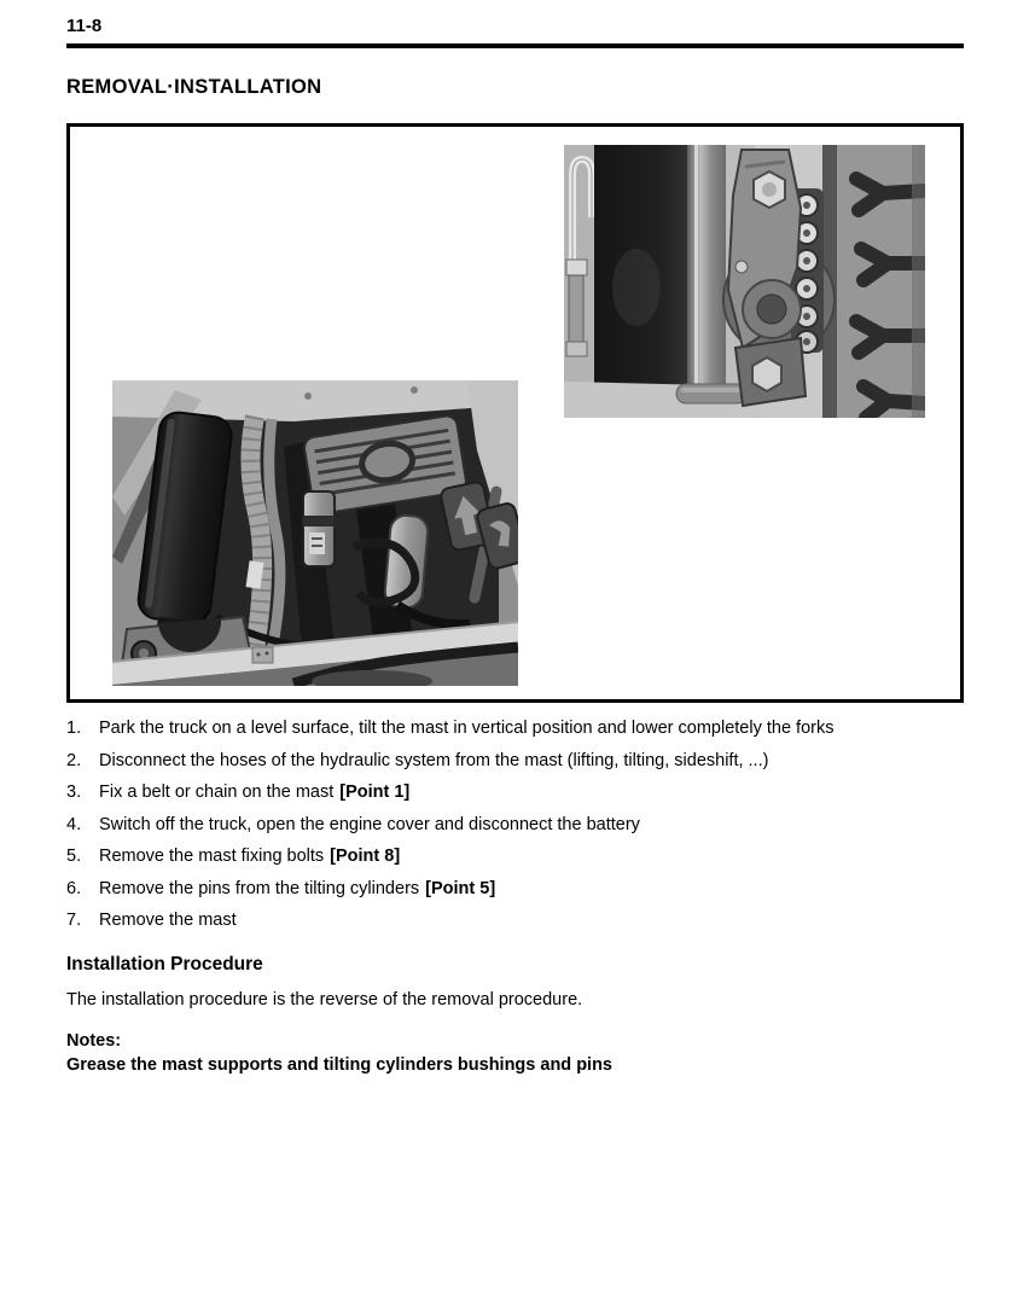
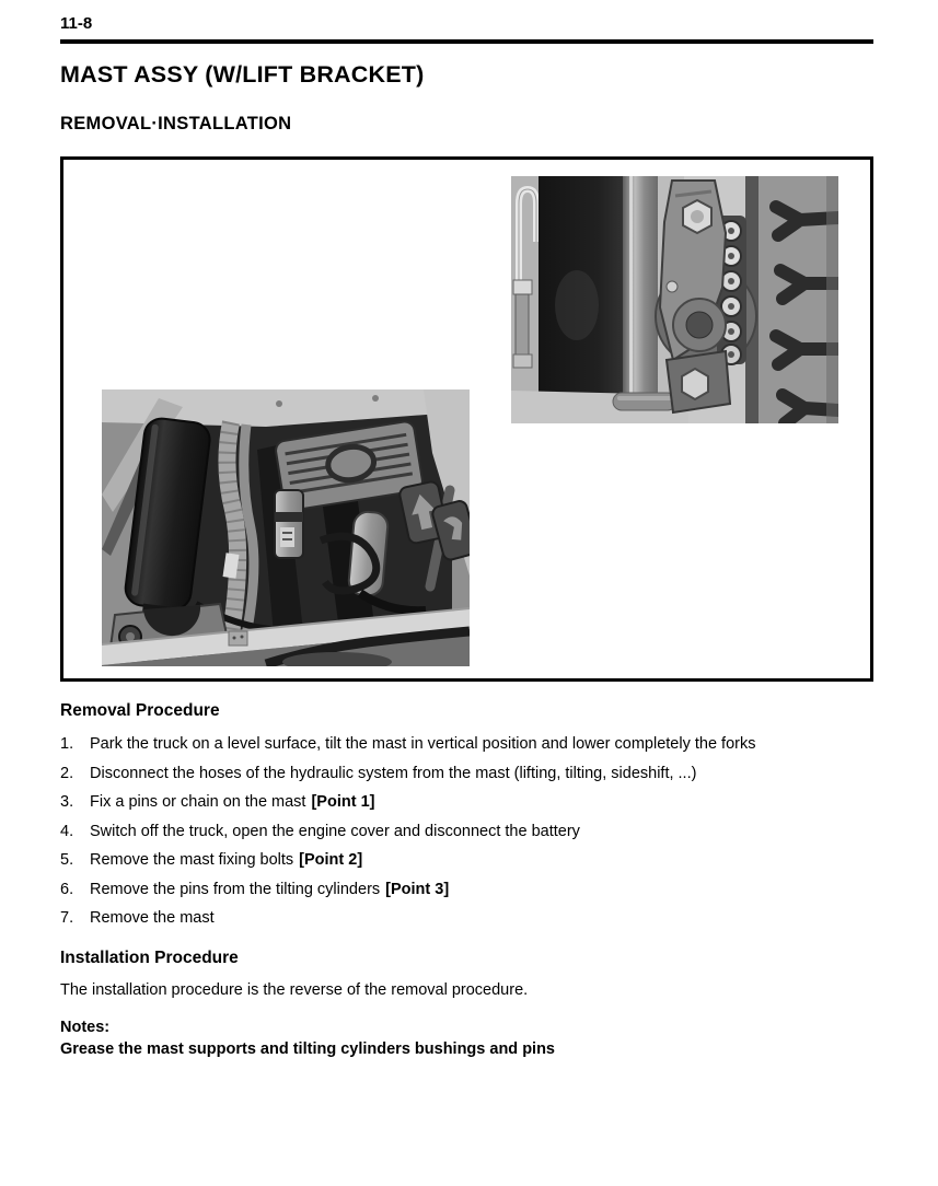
  11-8
+ MAST ASSY (W/LIFT BRACKET)
  REMOVAL·INSTALLATION
+ Removal Procedure
  1.
  Park the truck on a level surface, tilt the mast in vertical position and lower completely the forks
  2.
  Disconnect the hoses of the hydraulic system from the mast (lifting, tilting, sideshift, ...)
  3.
- Fix a belt or chain on the mast [Point 1]
+ Fix a pins or chain on the mast [Point 1]
  4.
  Switch off the truck, open the engine cover and disconnect the battery
  5.
- Remove the mast fixing bolts [Point 8]
+ Remove the mast fixing bolts [Point 2]
  6.
- Remove the pins from the tilting cylinders [Point 5]
+ Remove the pins from the tilting cylinders [Point 3]
  7.
  Remove the mast
  Installation Procedure
  The installation procedure is the reverse of the removal procedure.
  Notes:
  Grease the mast supports and tilting cylinders bushings and pins
